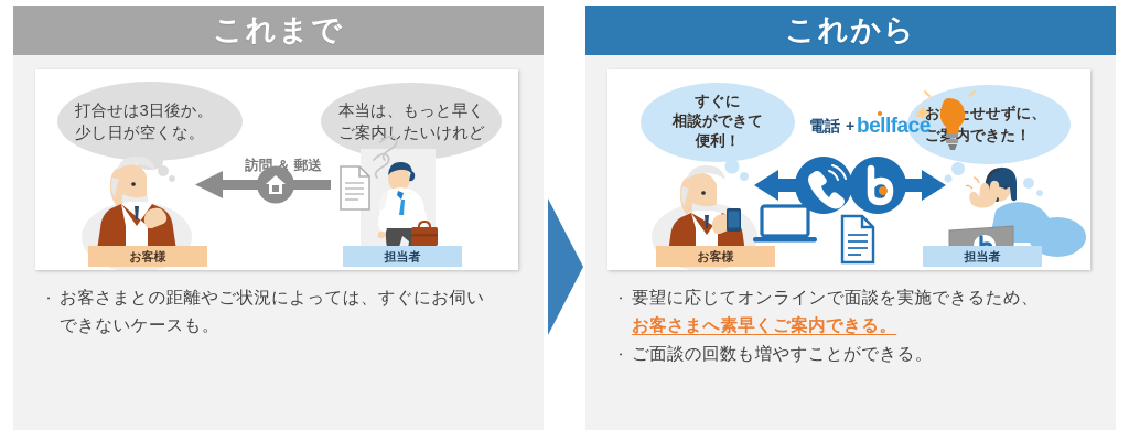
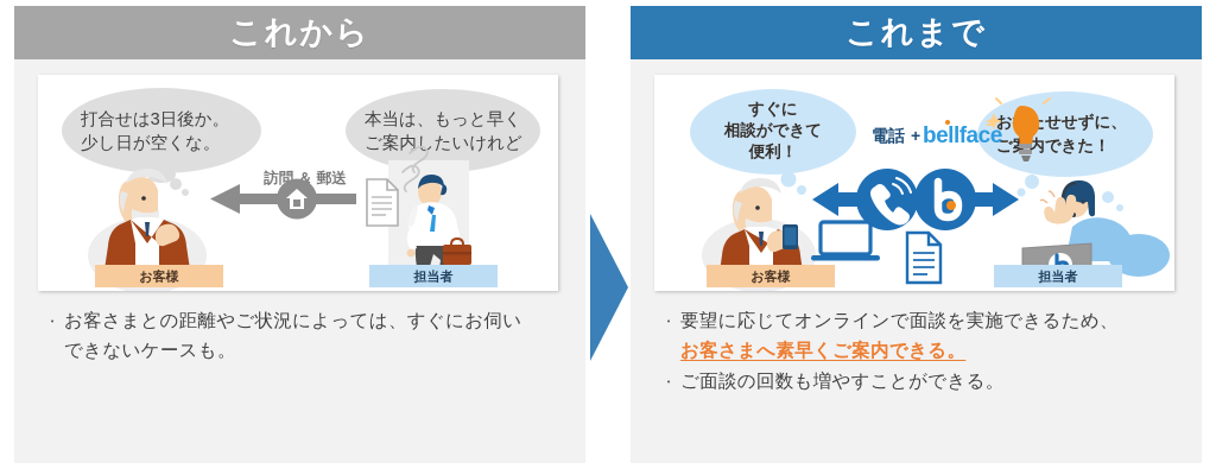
- これまで
+ これから
  打合せは3日後か。
  少し日が空くな。
  本当は、もっと早く
  ご案内したいけれど
  お客様
  訪問 ＆ 郵送
  担当者
  ・
  お客さまとの距離やご状況によっては、すぐにお伺い
  できないケースも。
- これから
+ これまで
  すぐに
  相談ができて
  便利！
  おせせずに、
  ご内できた！
  お客様
  電話
  +
  bellface
  担当者
  ・
  要望に応じてオンラインで面談を実施できるため、
  お客さまへ素早くご案内できる。
  ・
  ご面談の回数も増やすことができる。
